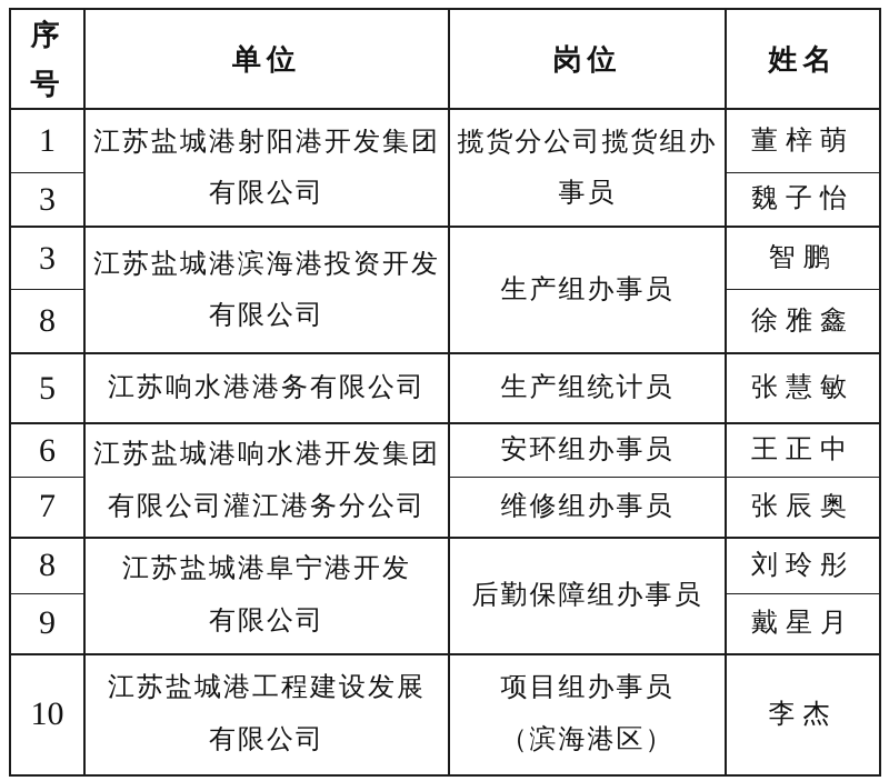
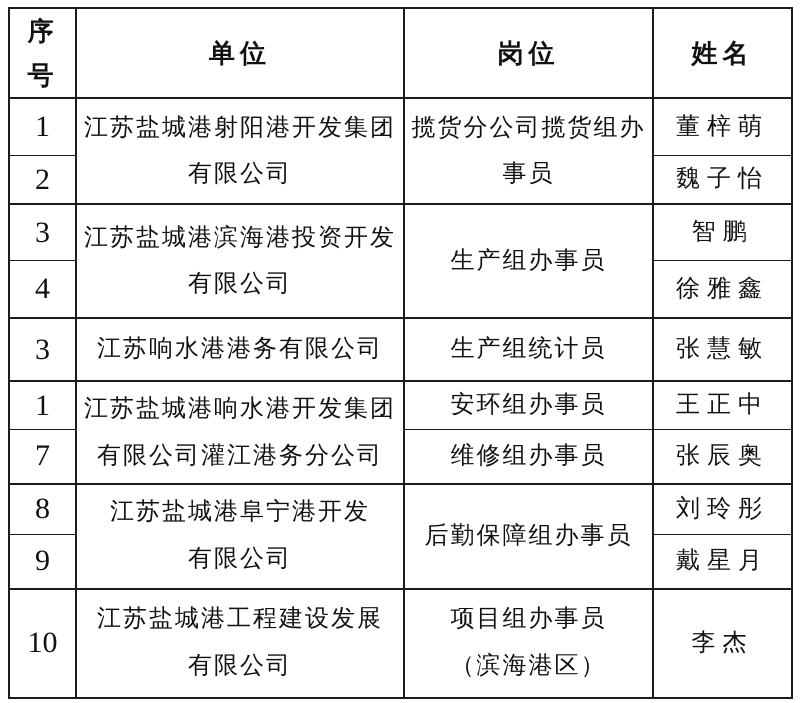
  序号	单位	岗位	姓名
  1	江苏盐城港射阳港开发集团 有限公司	揽货分公司揽货组办 事员	董梓萌
- 3	魏子怡
+ 2	魏子怡
  3	江苏盐城港滨海港投资开发 有限公司	生产组办事员	智鹏
- 8	徐雅鑫
+ 4	徐雅鑫
- 5	江苏响水港港务有限公司	生产组统计员	张慧敏
+ 3	江苏响水港港务有限公司	生产组统计员	张慧敏
- 6	江苏盐城港响水港开发集团 有限公司灌江港务分公司	安环组办事员	王正中
+ 1	江苏盐城港响水港开发集团 有限公司灌江港务分公司	安环组办事员	王正中
  7	维修组办事员	张辰奥
  8	江苏盐城港阜宁港开发 有限公司	后勤保障组办事员	刘玲彤
  9	戴星月
  10	江苏盐城港工程建设发展 有限公司	项目组办事员 （滨海港区）	李杰
